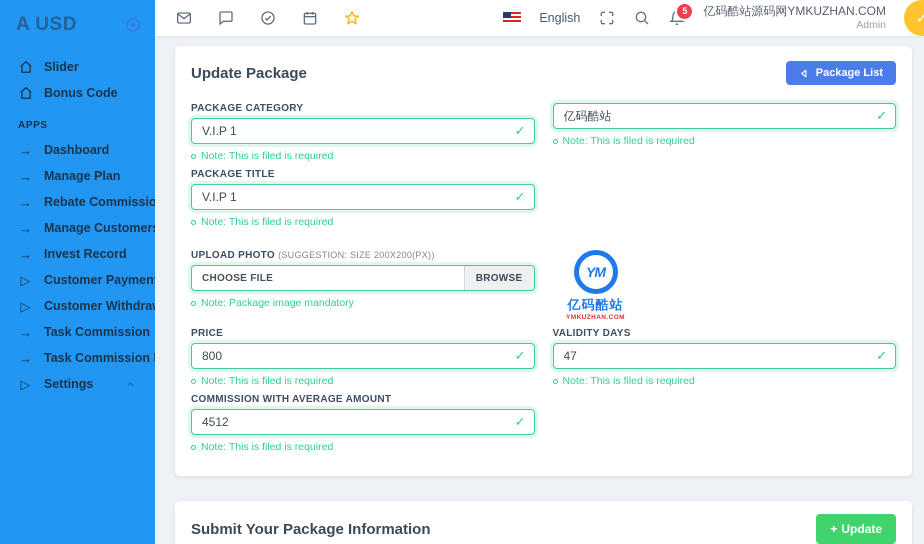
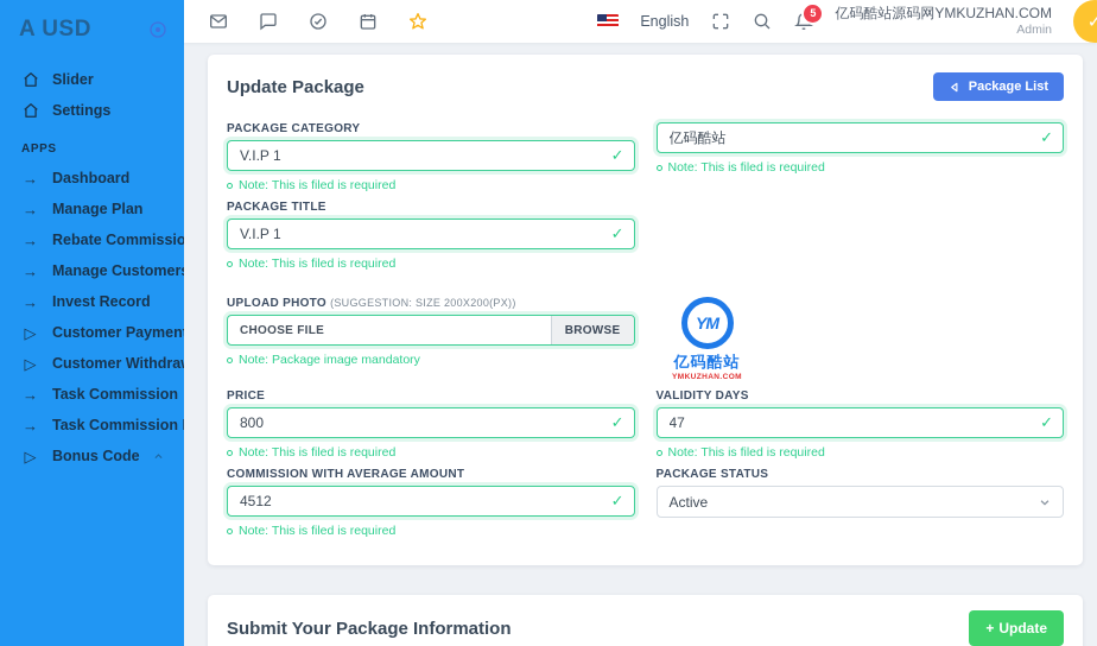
  A USD
  Slider
- Bonus Code
+ Settings
  APPS
  →
  Dashboard
  →
  Manage Plan
  →
  Rebate Commissio
  →
  Manage Customer
  →
  Invest Record
  ▷
  Customer Paymen
  ▷
  Customer Withdra
  →
  Task Commission
  →
  Task Commission
  ▷
- Settings
+ Bonus Code
  English
  5
  亿码酷站源码网YMKUZHAN.COM
  Admin
  ✓
  Update Package
  Package List
  PACKAGE CATEGORY
  V.I.P 1
  ✓
  Note: This is filed is required
  亿码酷站
  ✓
  Note: This is filed is required
  PACKAGE TITLE
  V.I.P 1
  ✓
  Note: This is filed is required
  UPLOAD PHOTO (SUGGESTION: SIZE 200X200(PX))
  CHOOSE FILE
  BROWSE
  Note: Package image mandatory
  YM
  亿码酷站
  PRICE
  800
  ✓
  Note: This is filed is required
  VALIDITY DAYS
  47
  ✓
  Note: This is filed is required
  COMMISSION WITH AVERAGE AMOUNT
  4512
  ✓
  Note: This is filed is required
+ PACKAGE STATUS
+ Active
  Submit Your Package Information
  +
  Update
